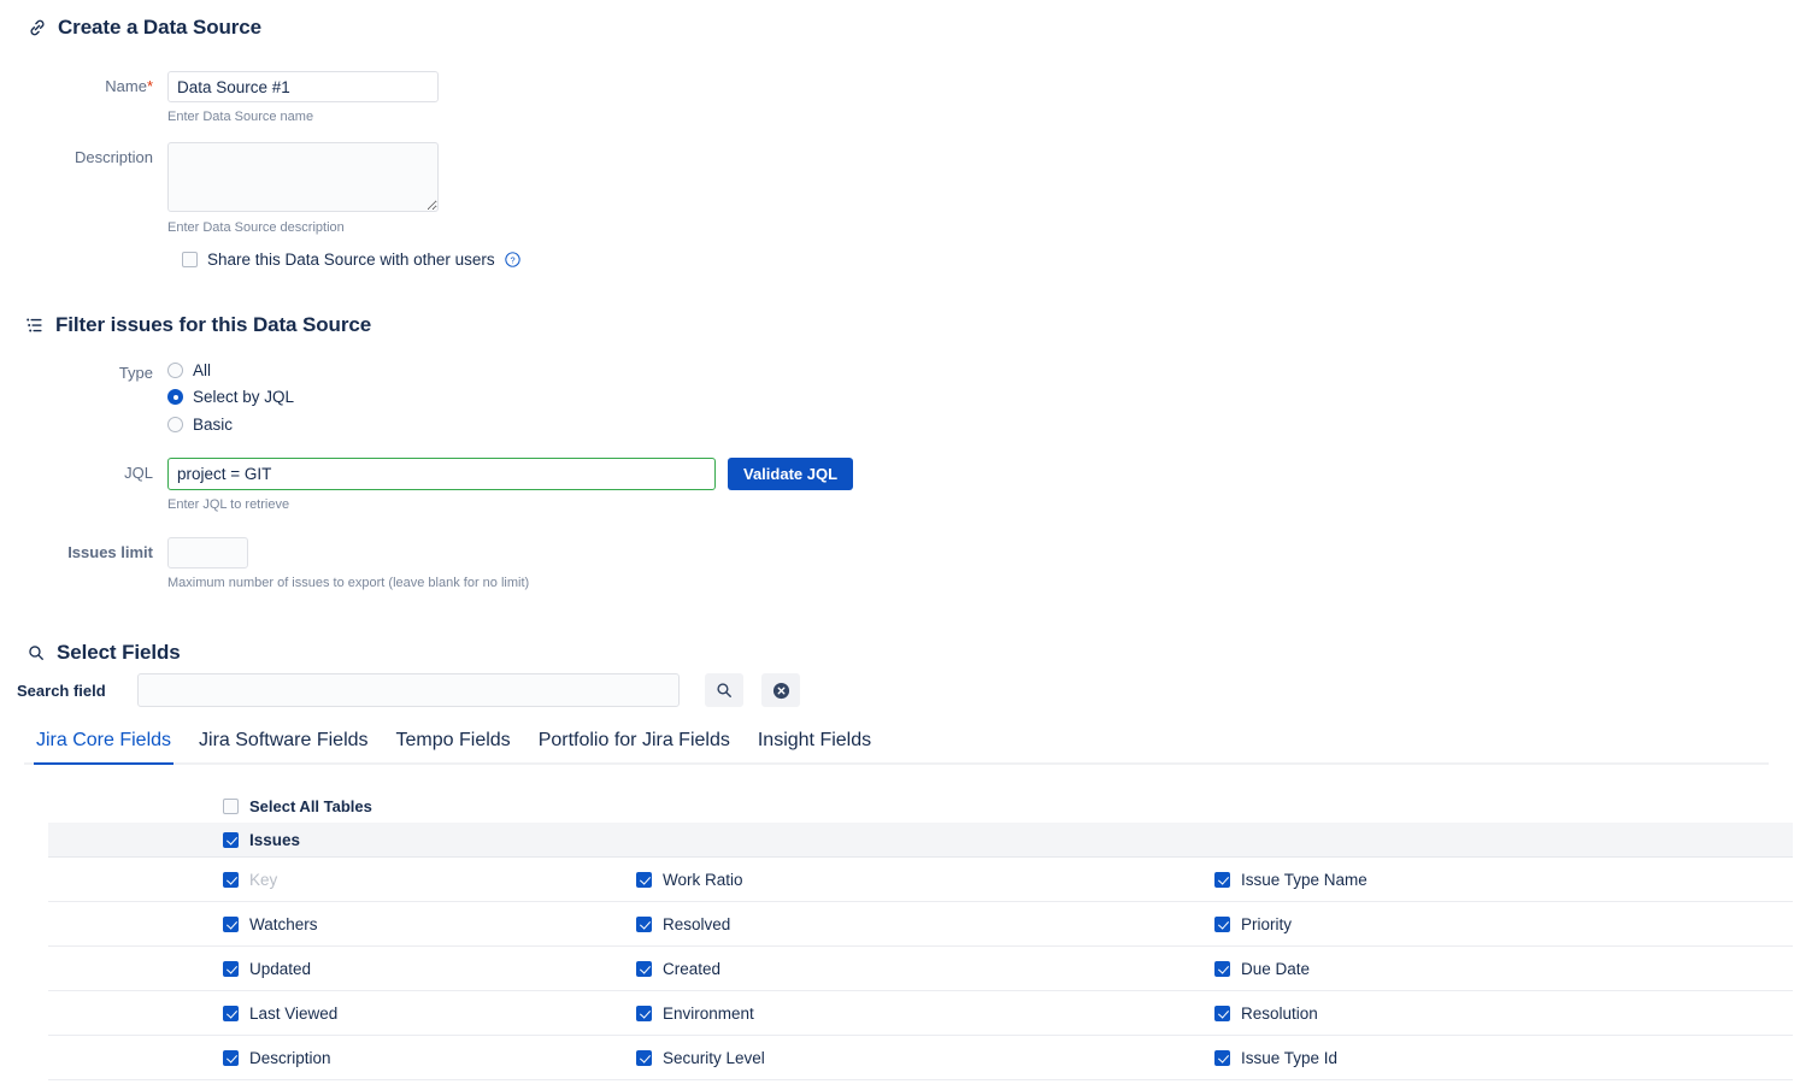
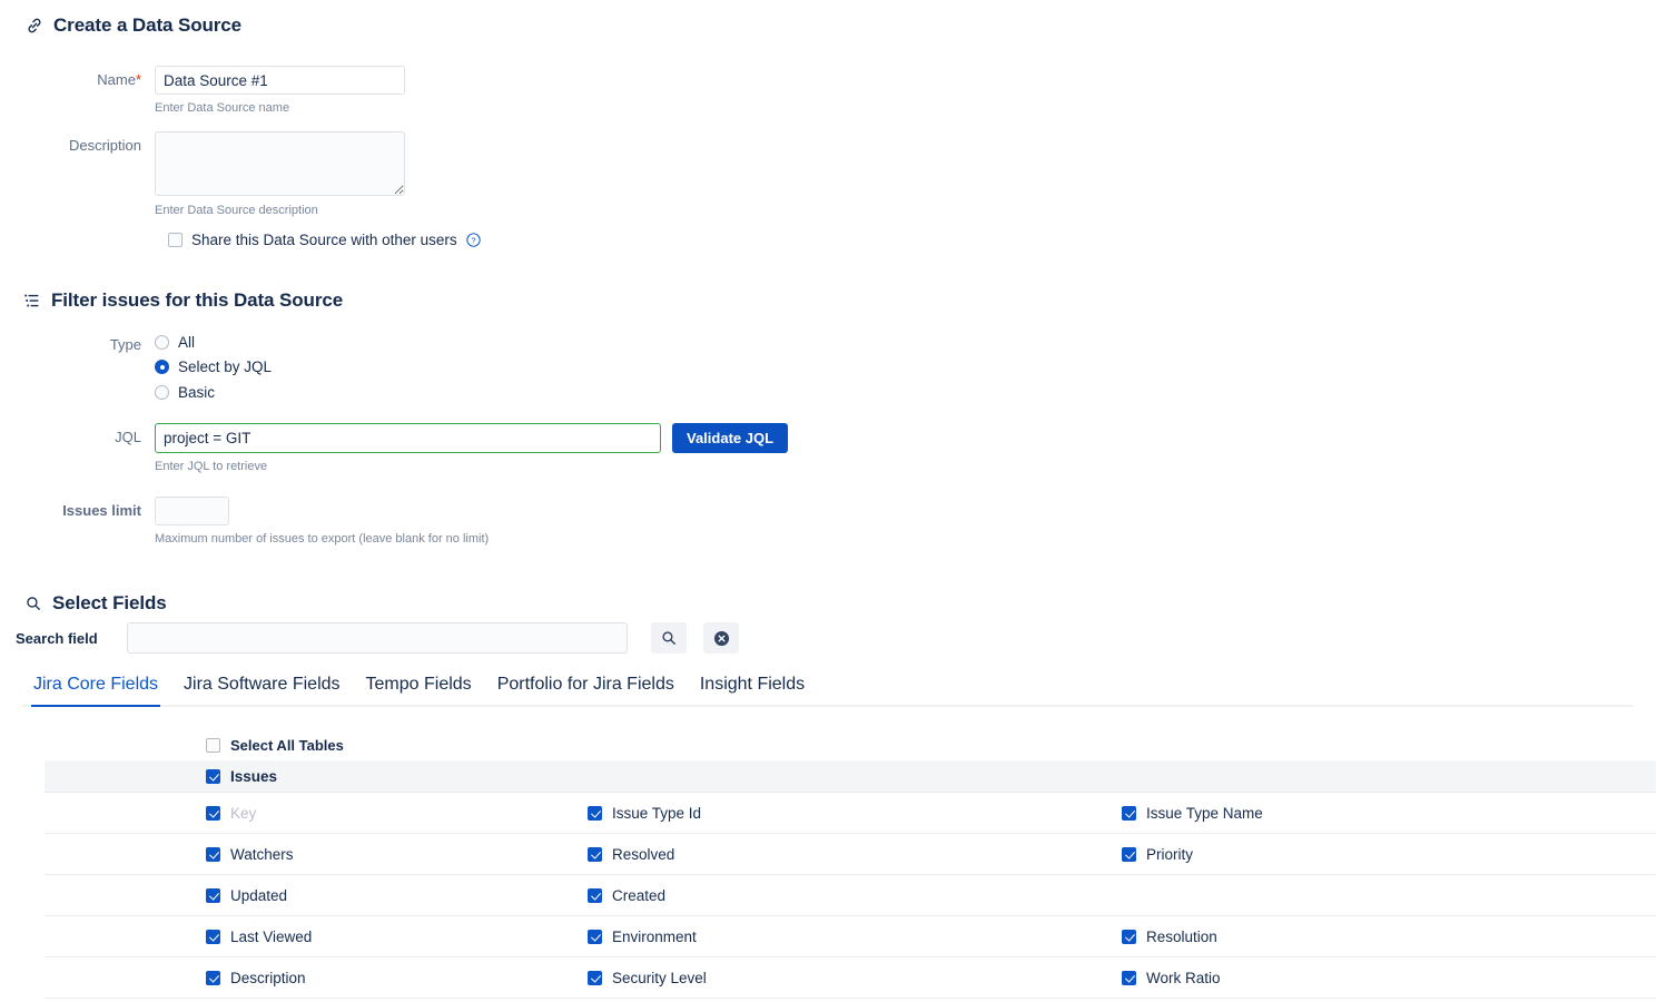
  Create a Data Source
  Name*
  Data Source #1
  Enter Data Source name
  Description
  Enter Data Source description
  Share this Data Source with other users
  ?
  Filter issues for this Data Source
  Type
  All
  Select by JQL
  Basic
  JQL
  project = GIT
  Validate JQL
  Enter JQL to retrieve
  Issues limit
  Maximum number of issues to export (leave blank for no limit)
  Select Fields
  Search field
  Jira Core Fields
  Jira Software Fields
  Tempo Fields
  Portfolio for Jira Fields
  Insight Fields
  Select All Tables
  Issues
  Key
- Work Ratio
+ Issue Type Id
  Issue Type Name
  Watchers
  Resolved
  Priority
  Updated
  Created
- Due Date
  Last Viewed
  Environment
  Resolution
  Description
  Security Level
- Issue Type Id
+ Work Ratio
